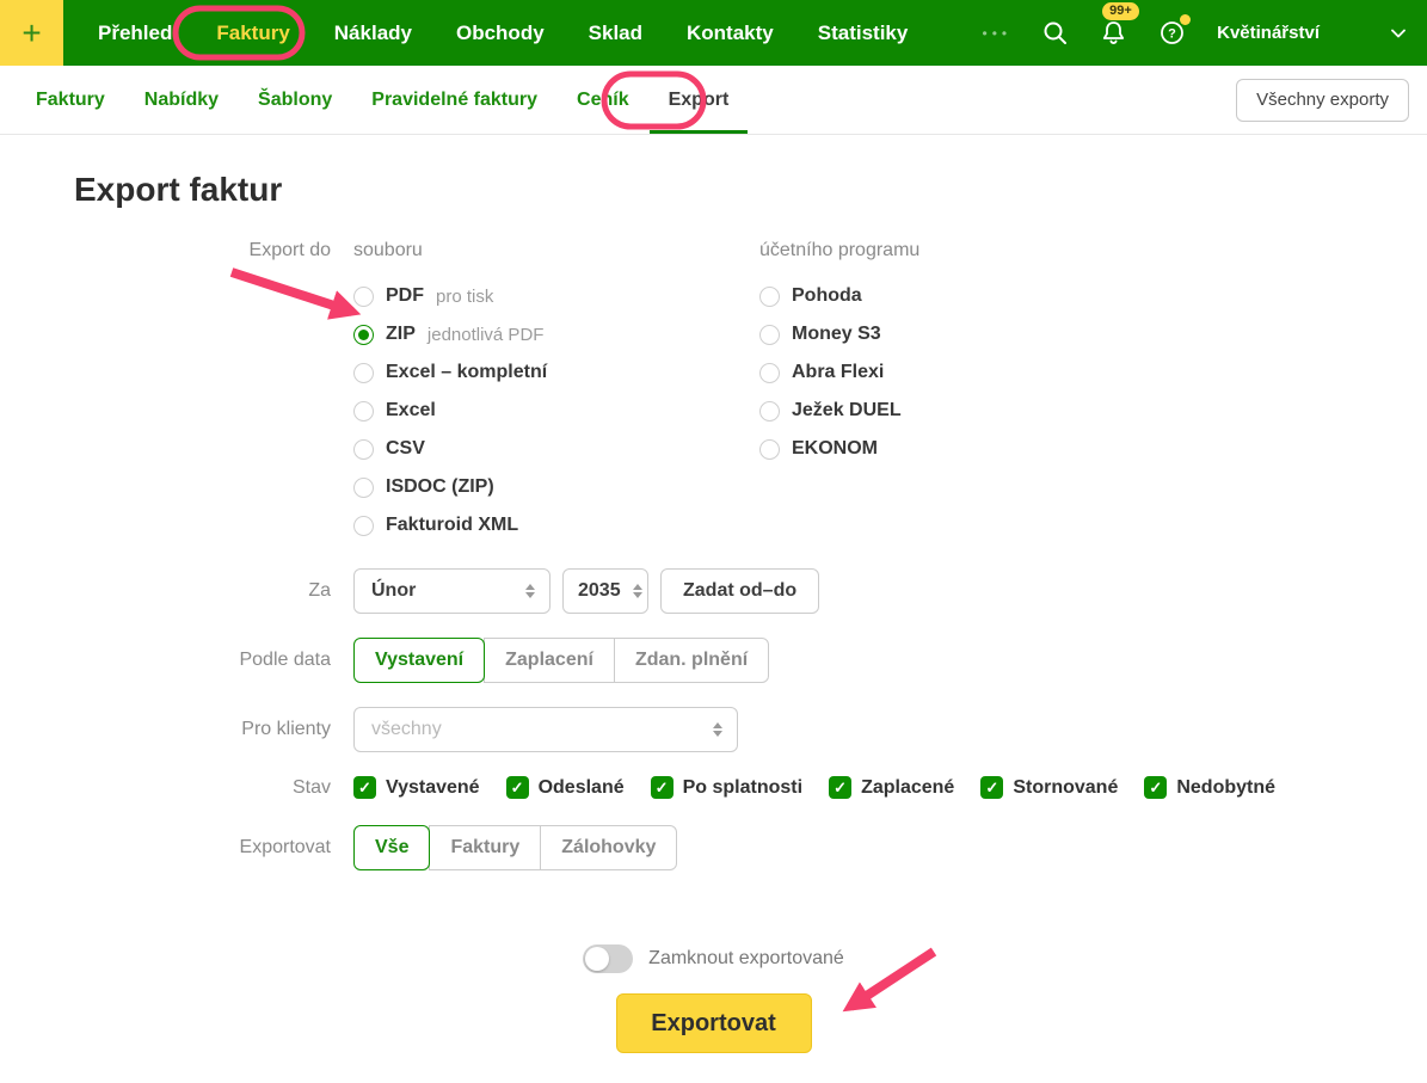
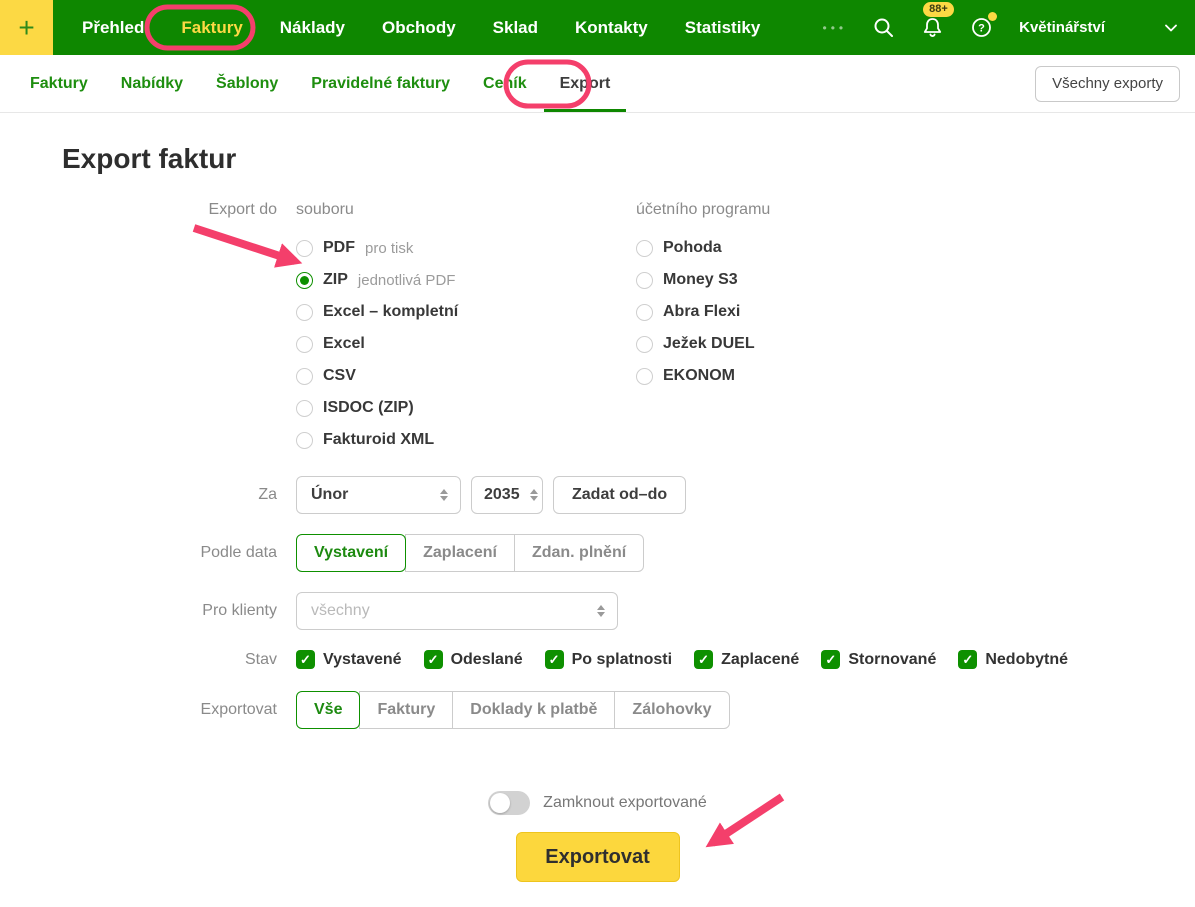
  +
  Přehled
  Faktury
  Náklady
  Obchody
  Sklad
  Kontakty
  Statistiky
  •••
- 99+
+ 88+
  ?
  Květinářství
  Faktury
  Nabídky
  Šablony
  Pravidelné faktury
  Ceík
  Export
  Všechny exporty
  Export faktur
  Export do
  souboru
  PDF
  pro tisk
  ZIP
  jednotlivá PDF
  Excel – kompletní
  Excel
  CSV
  ISDOC (ZIP)
  Fakturoid XML
  účetního programu
  Pohoda
  Money S3
  Abra Flexi
  Ježek DUEL
  EKONOM
  Za
  Únor
  2035
  Zadat od–do
  Podle data
  Vystavení
  Zaplacení
  Zdan. plnění
  Pro klienty
  všechny
  Stav
  ✓
  Vystavené
  ✓
  Odeslané
  ✓
  Po splatnosti
  ✓
  Zaplacené
  ✓
  Stornované
  ✓
  Nedobytné
  Exportovat
  Vše
  Faktury
+ Doklady k platbě
  Zálohovky
  Zamknout exportované
  Exportovat
